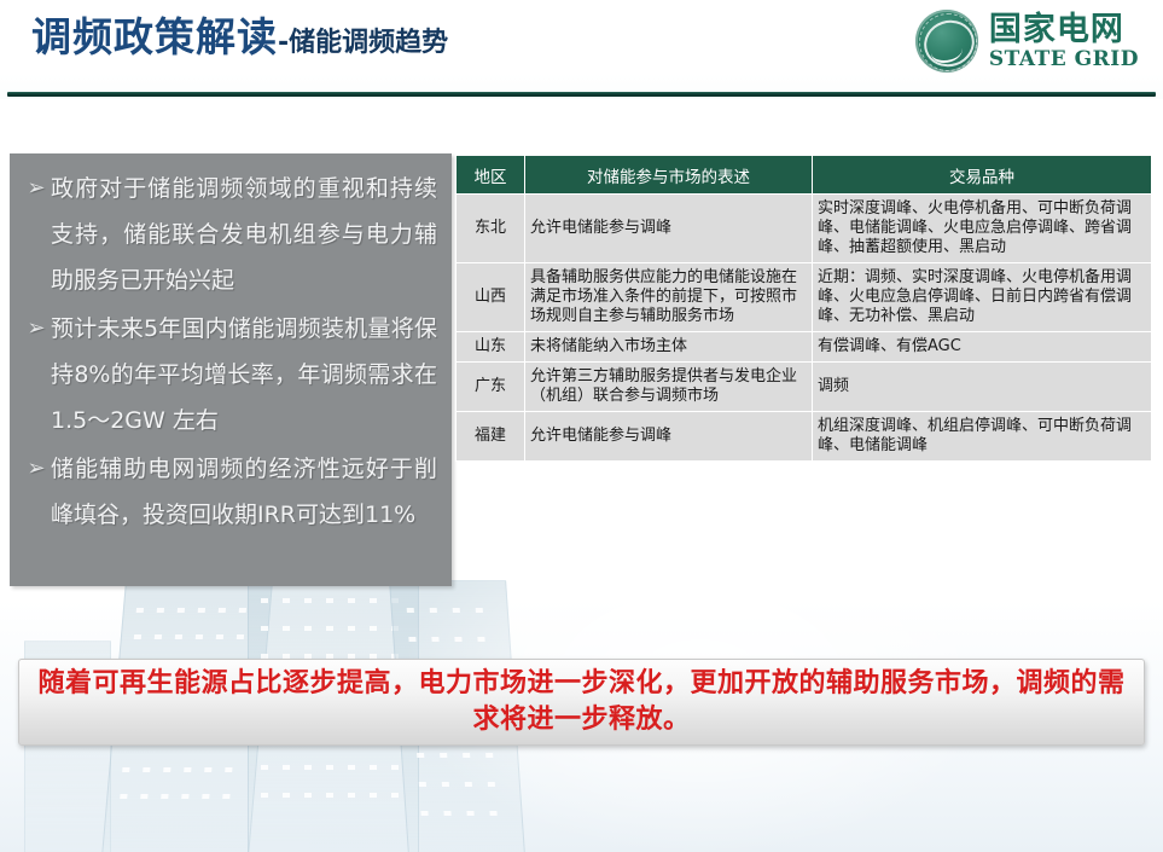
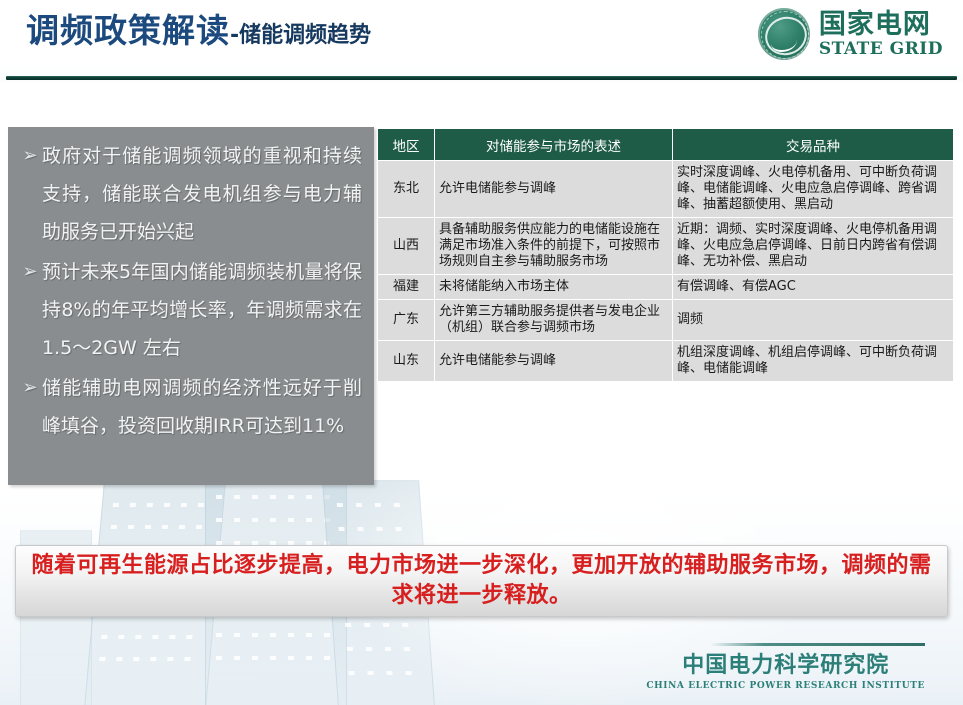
  调频政策解读
  -储能调频趋势
  国家电网
  STATE GRID
  ➢
  政府对于储能调频领域的重视和持续支持，储能联合发电机组参与电力辅助服务已开始兴起
  ➢
  预计未来5年国内储能调频装机量将保持8%的年平均增长率，年调频需求在1.5～2GW 左右
  ➢
  储能辅助电网调频的经济性远好于削峰填谷，投资回收期IRR可达到11%
  地区	对储能参与市场的表述	交易品种
  东北	允许电储能参与调峰	实时深度调峰、火电停机备用、可中断负荷调峰、电储能调峰、火电应急启停调峰、跨省调峰、抽蓄超额使用、黑启动
  山西	具备辅助服务供应能力的电储能设施在满足市场准入条件的前提下，可按照市场规则自主参与辅助服务市场	近期：调频、实时深度调峰、火电停机备用调峰、火电应急启停调峰、日前日内跨省有偿调峰、无功补偿、黑启动
- 山东	未将储能纳入市场主体	有偿调峰、有偿AGC
+ 福建	未将储能纳入市场主体	有偿调峰、有偿AGC
  广东	允许第三方辅助服务提供者与发电企业（机组）联合参与调频市场	调频
- 福建	允许电储能参与调峰	机组深度调峰、机组启停调峰、可中断负荷调峰、电储能调峰
+ 山东	允许电储能参与调峰	机组深度调峰、机组启停调峰、可中断负荷调峰、电储能调峰
  随着可再生能源占比逐步提高，电力市场进一步深化，更加开放的辅助服务市场，调频的需求将进一步释放。
+ 中国电力科学研究院
+ CHINA ELECTRIC POWER RESEARCH INSTITUTE
